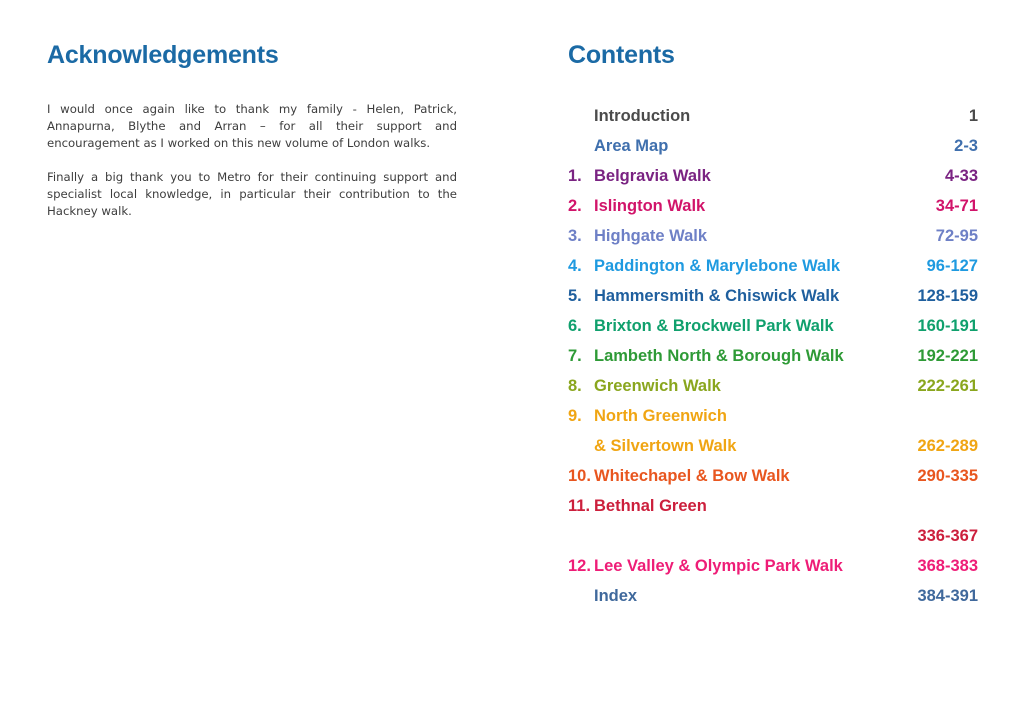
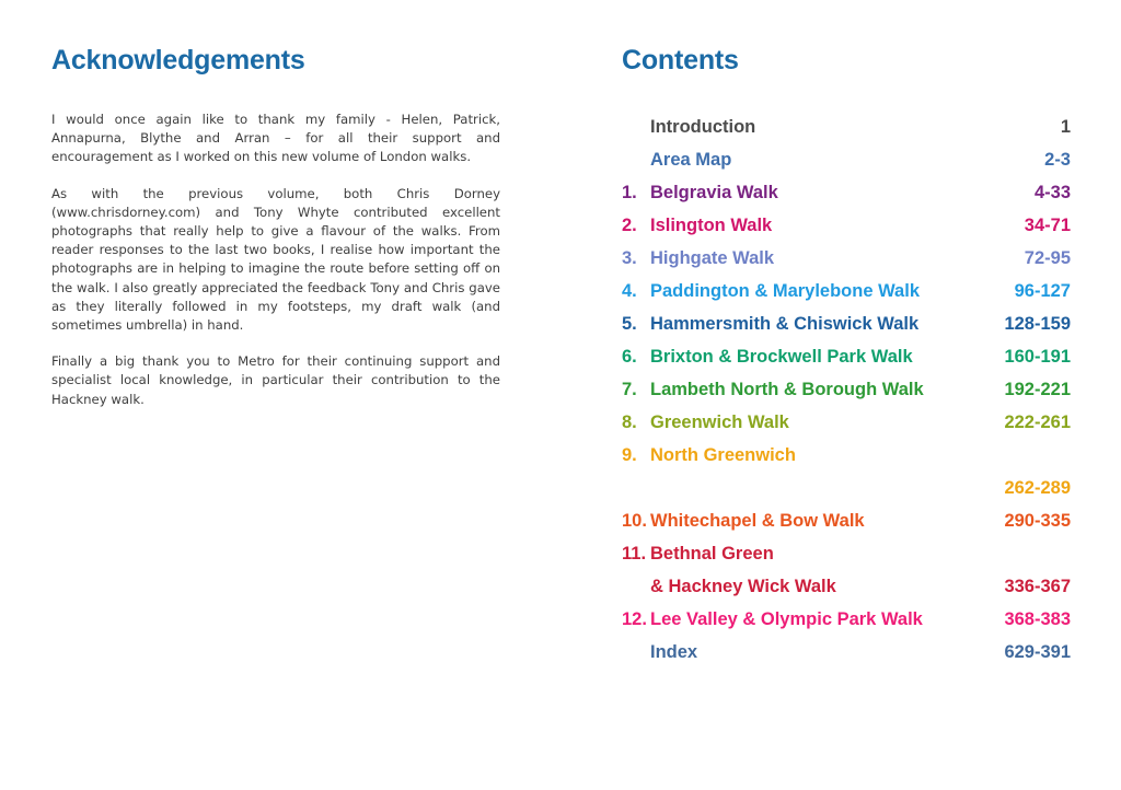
  Acknowledgements
  I would once again like to thank my family - Helen, Patrick, Annapurna, Blythe and Arran – for all their support and encouragement as I worked on this new volume of London walks.
+ As with the previous volume, both Chris Dorney (www.chrisdorney.com) and Tony Whyte contributed excellent photographs that really help to give a flavour of the walks. From reader responses to the last two books, I realise how important the photographs are in helping to imagine the route before setting off on the walk. I also greatly appreciated the feedback Tony and Chris gave as they literally followed in my footsteps, my draft walk (and sometimes umbrella) in hand.
  Finally a big thank you to Metro for their continuing support and specialist local knowledge, in particular their contribution to the Hackney walk.
  Contents
  Introduction
  1
  Area Map
  2-3
  1.
  Belgravia Walk
  4-33
  2.
  Islington Walk
  34-71
  3.
  Highgate Walk
  72-95
  4.
  Paddington & Marylebone Walk
  96-127
  5.
  Hammersmith & Chiswick Walk
  128-159
  6.
  Brixton & Brockwell Park Walk
  160-191
  7.
  Lambeth North & Borough Walk
  192-221
  8.
  Greenwich Walk
  222-261
  9.
  North Greenwich
- & Silvertown Walk
  262-289
  10.
  Whitechapel & Bow Walk
  290-335
  11.
  Bethnal Green
+ & Hackney Wick Walk
  336-367
  12.
  Lee Valley & Olympic Park Walk
  368-383
  Index
- 384-391
+ 629-391
